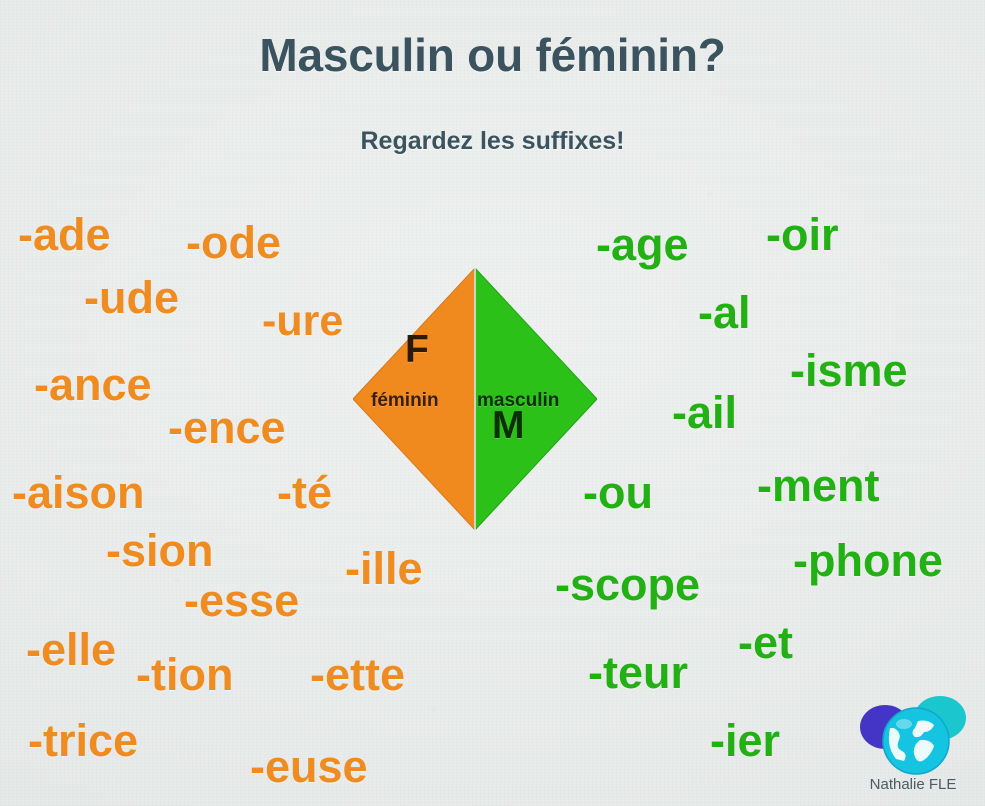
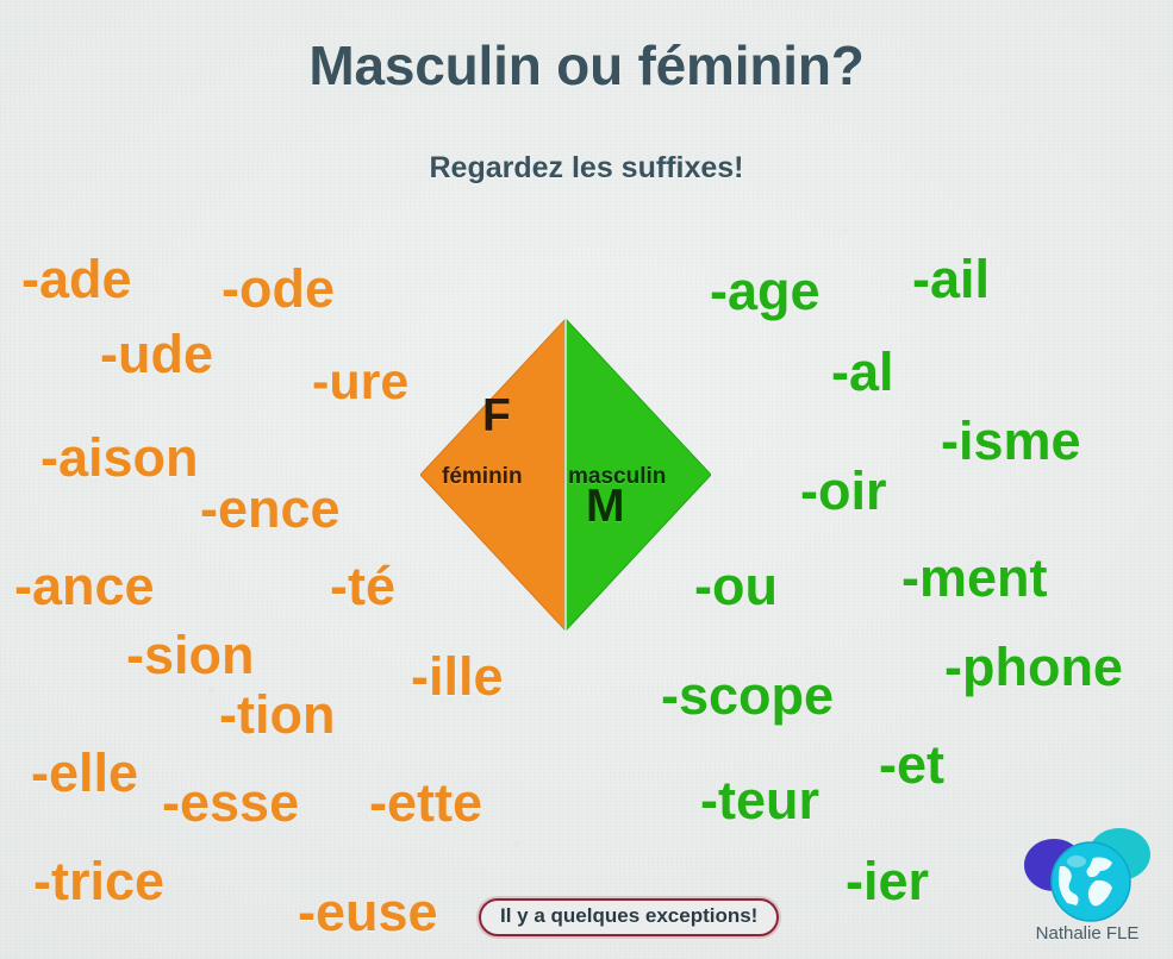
  Masculin ou féminin?
  Regardez les suffixes!
  -ade
  -ode
  -ude
  -ure
- -ance
+ -aison
  -ence
- -aison
+ -ance
  -té
  -sion
  -ille
- -esse
+ -tion
  -elle
- -tion
+ -esse
  -ette
  -trice
  -euse
  -age
- -oir
+ -ail
  -al
  -isme
- -ail
+ -oir
  -ou
  -ment
  -scope
  -phone
  -et
  -teur
  -ier
  F
  féminin
  masculin
  M
+ Il y a quelques exceptions!
  Nathalie FLE
